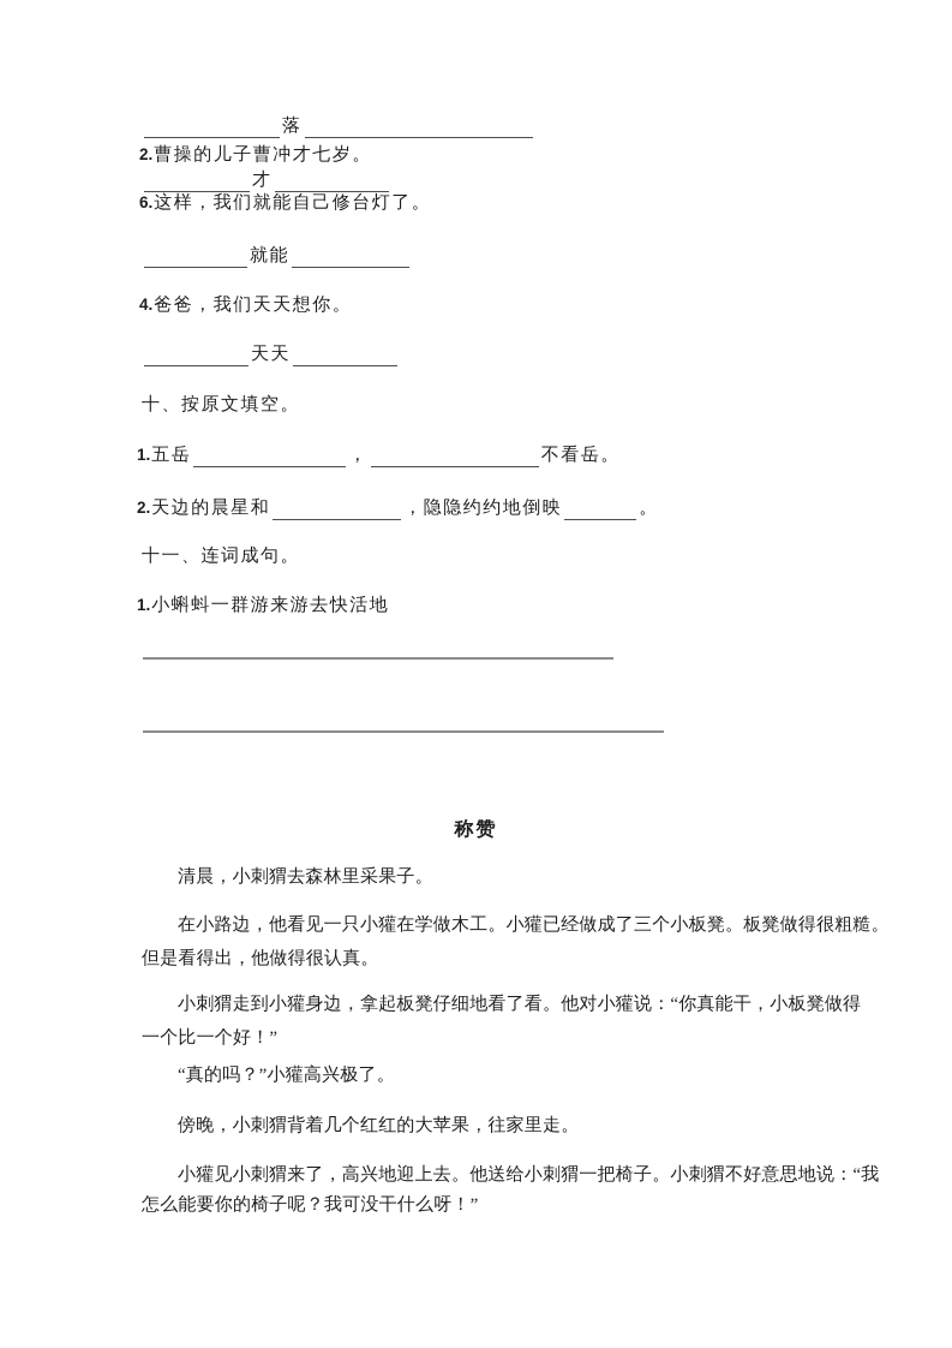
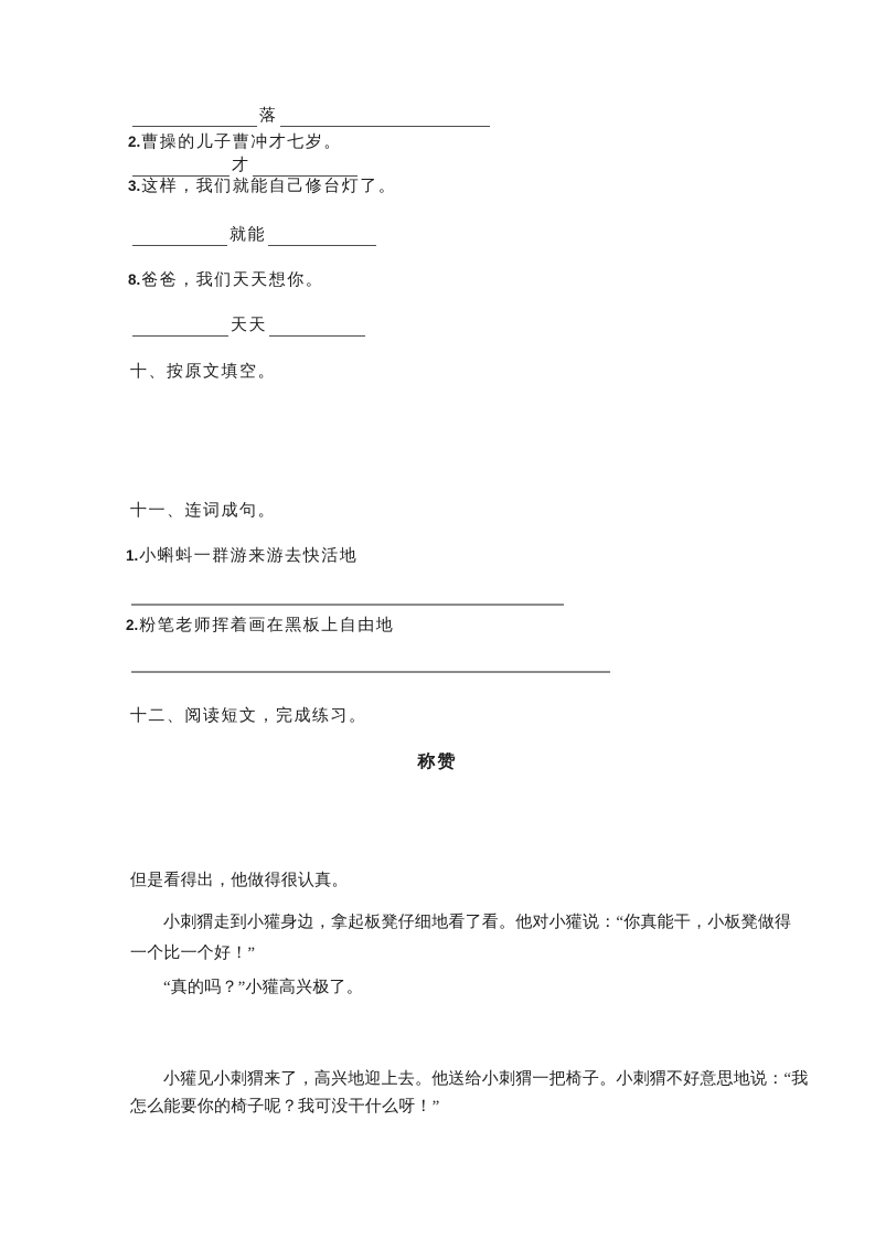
  落
  2.曹操的儿子曹冲才七岁。
  才
- 6.这样，我们就能自己修台灯了。
+ 3.这样，我们就能自己修台灯了。
  就能
- 4.爸爸，我们天天想你。
+ 8.爸爸，我们天天想你。
  天天
  十、按原文填空。
- 1.五岳 ， 不看岳。
- 2.天边的晨星和 ，隐隐约约地倒映 。
  十一、连词成句。
  1.小蝌蚪一群游来游去快活地
+ 2.粉笔老师挥着画在黑板上自由地
+ 十二、阅读短文，完成练习。
  称赞
- 清晨，小刺猬去森林里采果子。
- 在小路边，他看见一只小獾在学做木工。小獾已经做成了三个小板凳。板凳做得很粗糙。
  但是看得出，他做得很认真。
  小刺猬走到小獾身边，拿起板凳仔细地看了看。他对小獾说：“你真能干，小板凳做得
  一个比一个好！”
  “真的吗？”小獾高兴极了。
- 傍晚，小刺猬背着几个红红的大苹果，往家里走。
  小獾见小刺猬来了，高兴地迎上去。他送给小刺猬一把椅子。小刺猬不好意思地说：“我
  怎么能要你的椅子呢？我可没干什么呀！”
